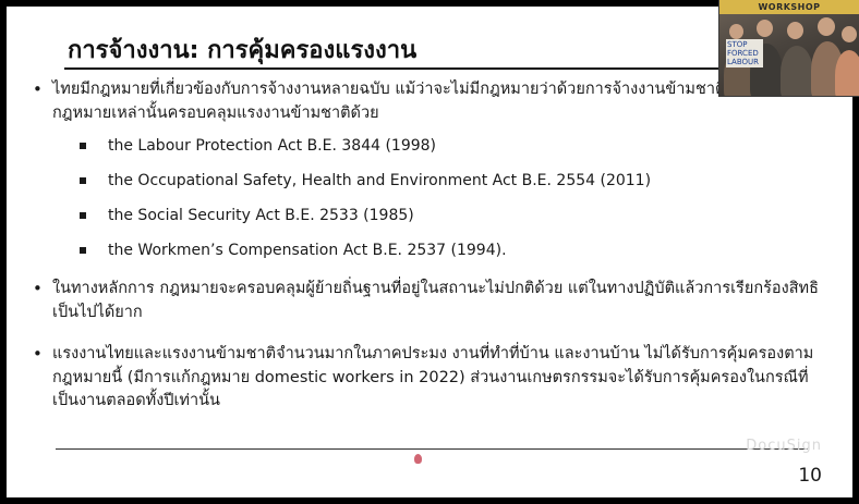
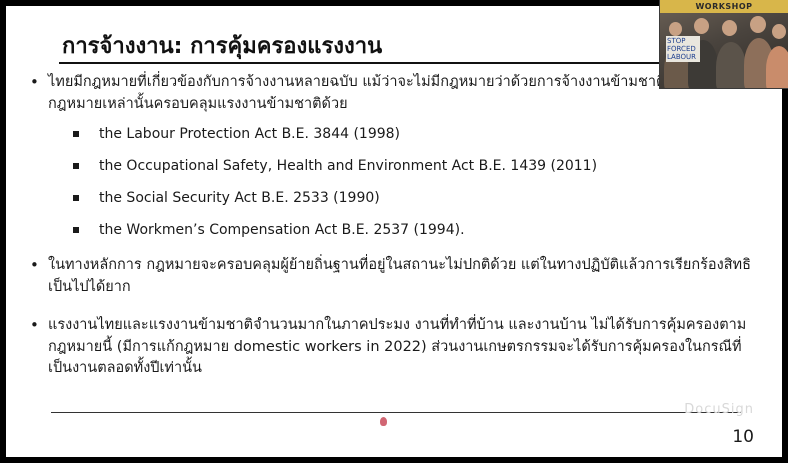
  การจ้างงาน: การคุ้มครองแรงงาน
  ไทยมีกฎหมายที่เกี่ยวข้องกับการจ้างงานหลายฉบับ แม้ว่าจะไม่มีกฎหมายว่าด้วยการจ้างงานข้ามชากฎหมายเหล่านั้นครอบคลุมแรงงานข้ามชาติด้วย
  the Labour Protection Act B.E. 3844 (1998)
- the Occupational Safety, Health and Environment Act B.E. 2554 (2011)
+ the Occupational Safety, Health and Environment Act B.E. 1439 (2011)
- the Social Security Act B.E. 2533 (1985)
+ the Social Security Act B.E. 2533 (1990)
  the Workmen’s Compensation Act B.E. 2537 (1994).
  ในทางหลักการ กฎหมายจะครอบคลุมผู้ย้ายถิ่นฐานที่อยู่ในสถานะไม่ปกติด้วย แต่ในทางปฏิบัติแล้วการเรียกร้องสิทธิเป็นไปได้ยาก
  แรงงานไทยและแรงงานข้ามชาติจำนวนมากในภาคประมง งานที่ทำที่บ้าน และงานบ้าน ไม่ได้รับการคุ้มครองตามกฎหมายนี้ (มีการแก้กฎหมาย domestic workers in 2022) ส่วนงานเกษตรกรรมจะได้รับการคุ้มครองในกรณีที่เป็นงานตลอดทั้งปีเท่านั้น
  DocuSign
  10
  WORKSHOP
  STOP FORCED LABOUR
